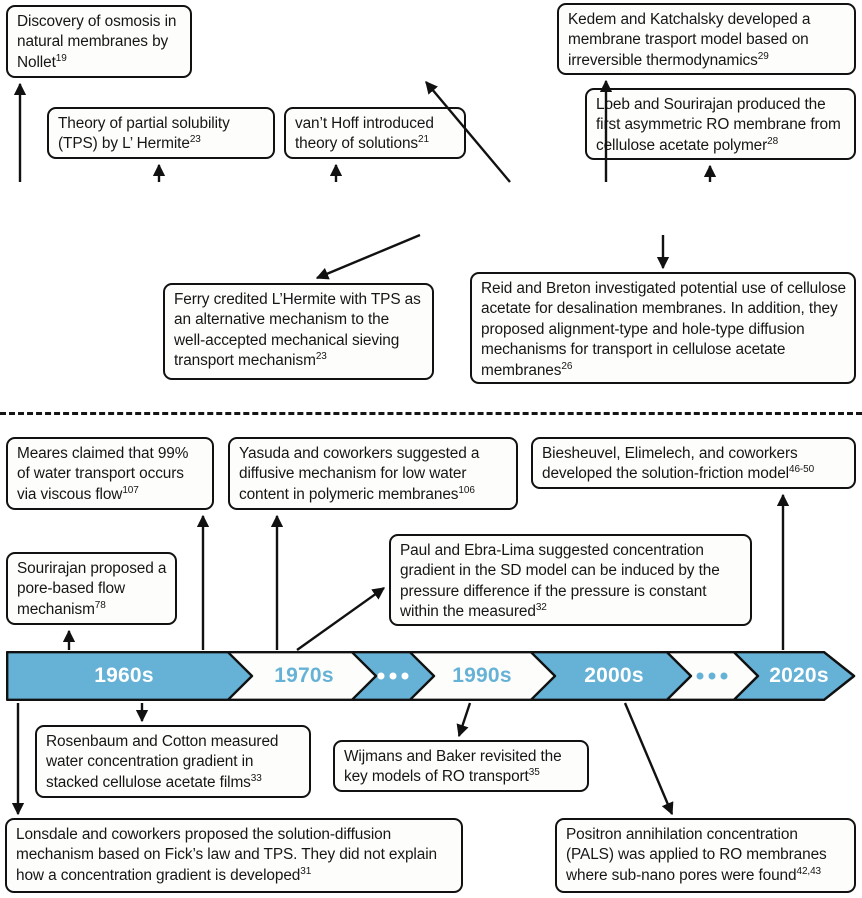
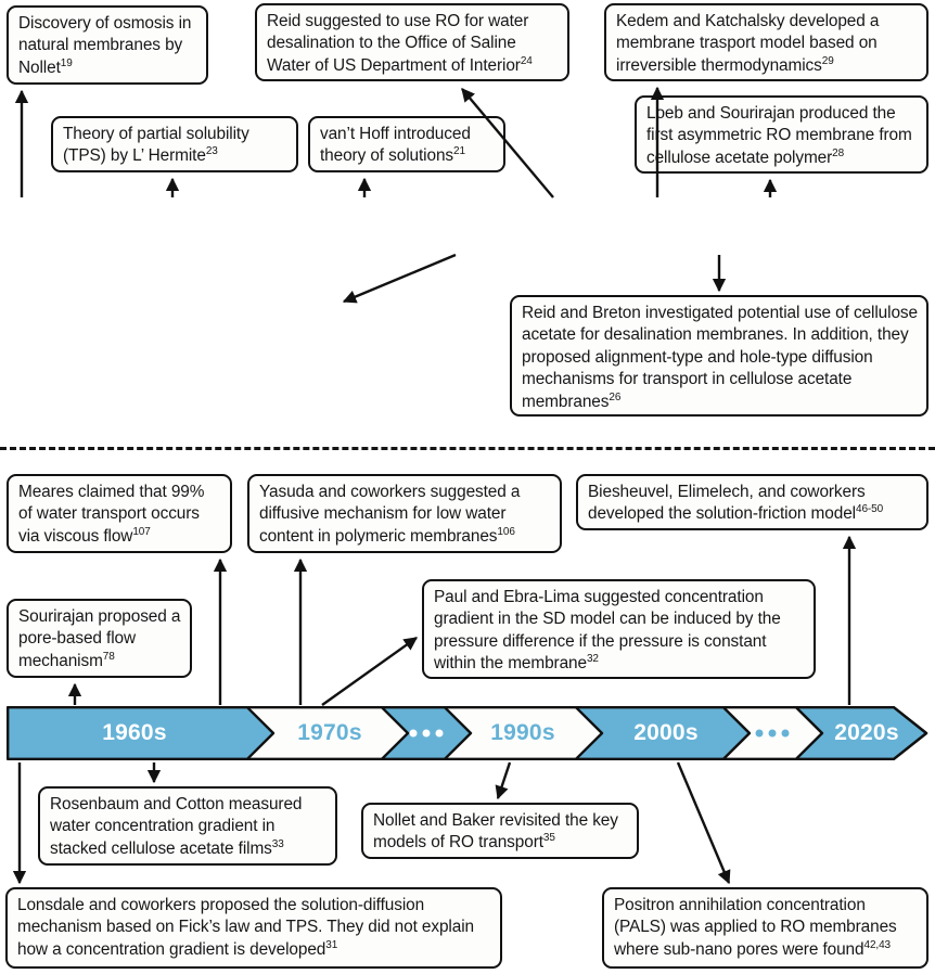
  Discovery of osmosis in natural membranes by Nollet19
+ Reid suggested to use RO for water desalination to the Office of Saline Water of US Department of Interior24
  Kedem and Katchalsky developed a membrane trasport model based on irreversible thermodynamics29
  Theory of partial solubility (TPS) by L’ Hermite23
  van’t Hoff introduced theory of solutions21
  Loeb and Sourirajan produced the fist asymmetric RO membrane from cellulose acetate polymer28
- Ferry credited L’Hermite with TPS as an alternative mechanism to the well-accepted mechanical sieving transport mechanism23
  Reid and Breton investigated potential use of cellulose acetate for desalination membranes. In addition, they proposed alignment-type and hole-type diffusion mechanisms for transport in cellulose acetate membranes26
  Meares claimed that 99% of water transport occurs via viscous flow107
  Yasuda and coworkers suggested a diffusive mechanism for low water content in polymeric membranes106
  Biesheuvel, Elimelech, and coworkers developed the solution-friction model46-50
  Sourirajan proposed a pore-based flow mechanism78
- Paul and Ebra-Lima suggested concentration gradient in the SD model can be induced by the pressure difference if the pressure is constant within the measured32
+ Paul and Ebra-Lima suggested concentration gradient in the SD model can be induced by the pressure difference if the pressure is constant within the membrane32
  1960s
  1970s
  1990s
  2000s
  2020s
  Rosenbaum and Cotton measured water concentration gradient in stacked cellulose acetate films33
- Wijmans and Baker revisited the key models of RO transport35
+ Nollet and Baker revisited the key models of RO transport35
  Lonsdale and coworkers proposed the solution-diffusion mechanism based on Fick’s law and TPS. They did not explain how a concentration gradient is developed31
  Positron annihilation concentration (PALS) was applied to RO membranes where sub-nano pores were found42,43
